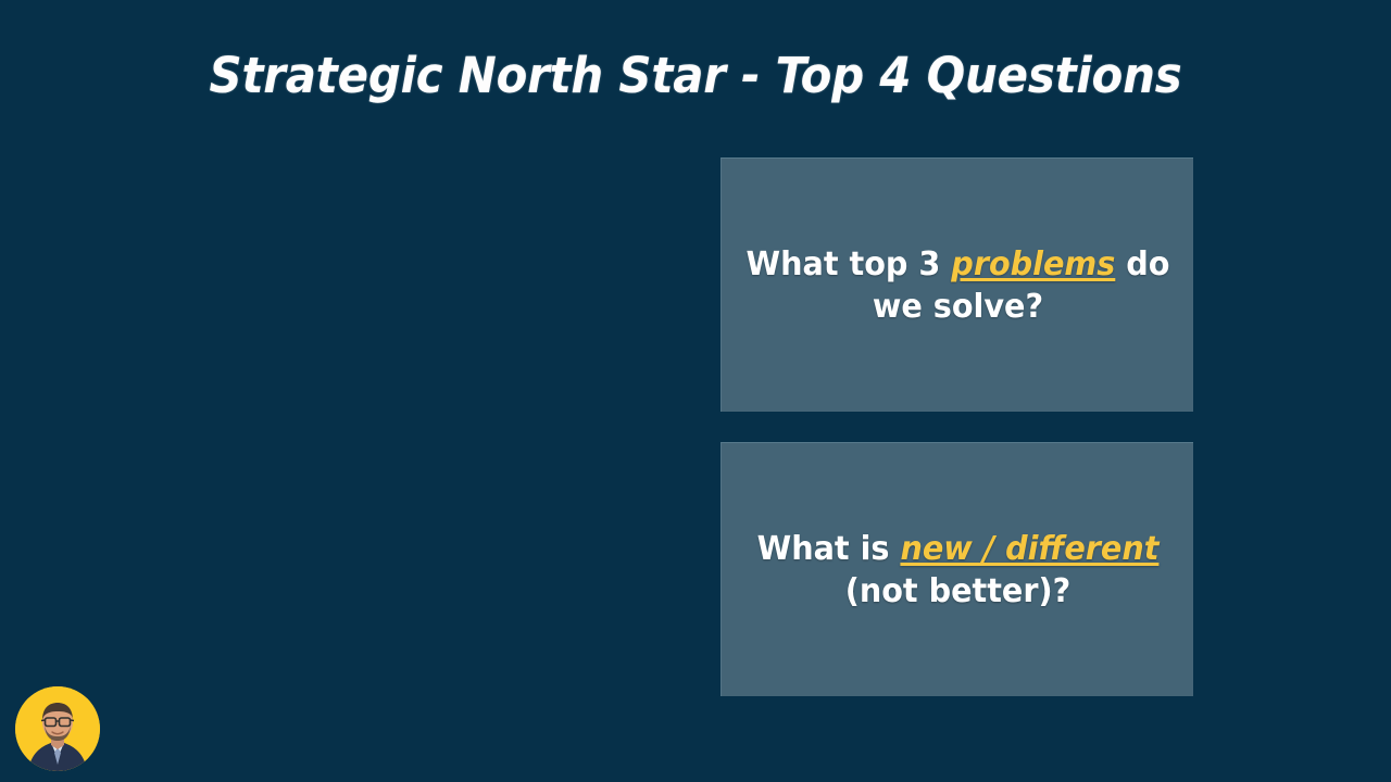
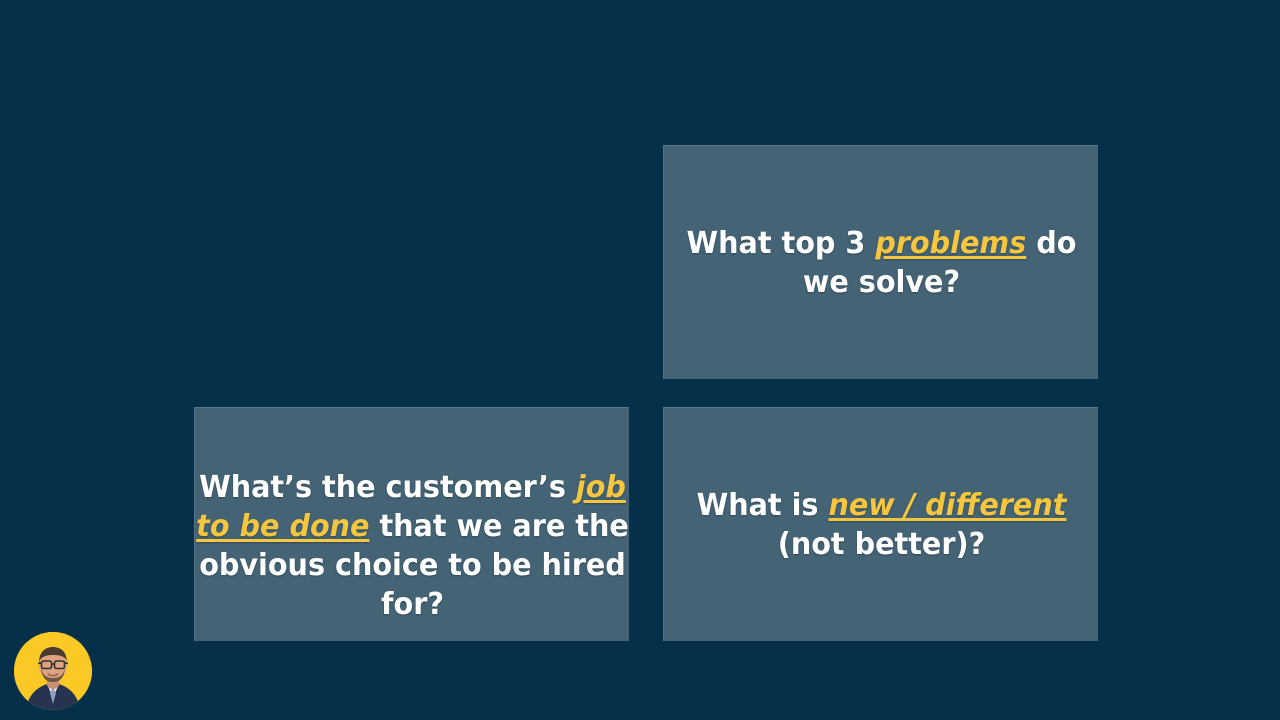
- Strategic North Star - Top 4 Questions
  What top 3 problems do we solve?
+ What’s the customer’s job to be done that we are the obvious choice to be hired for?
  What is new / different (not better)?
